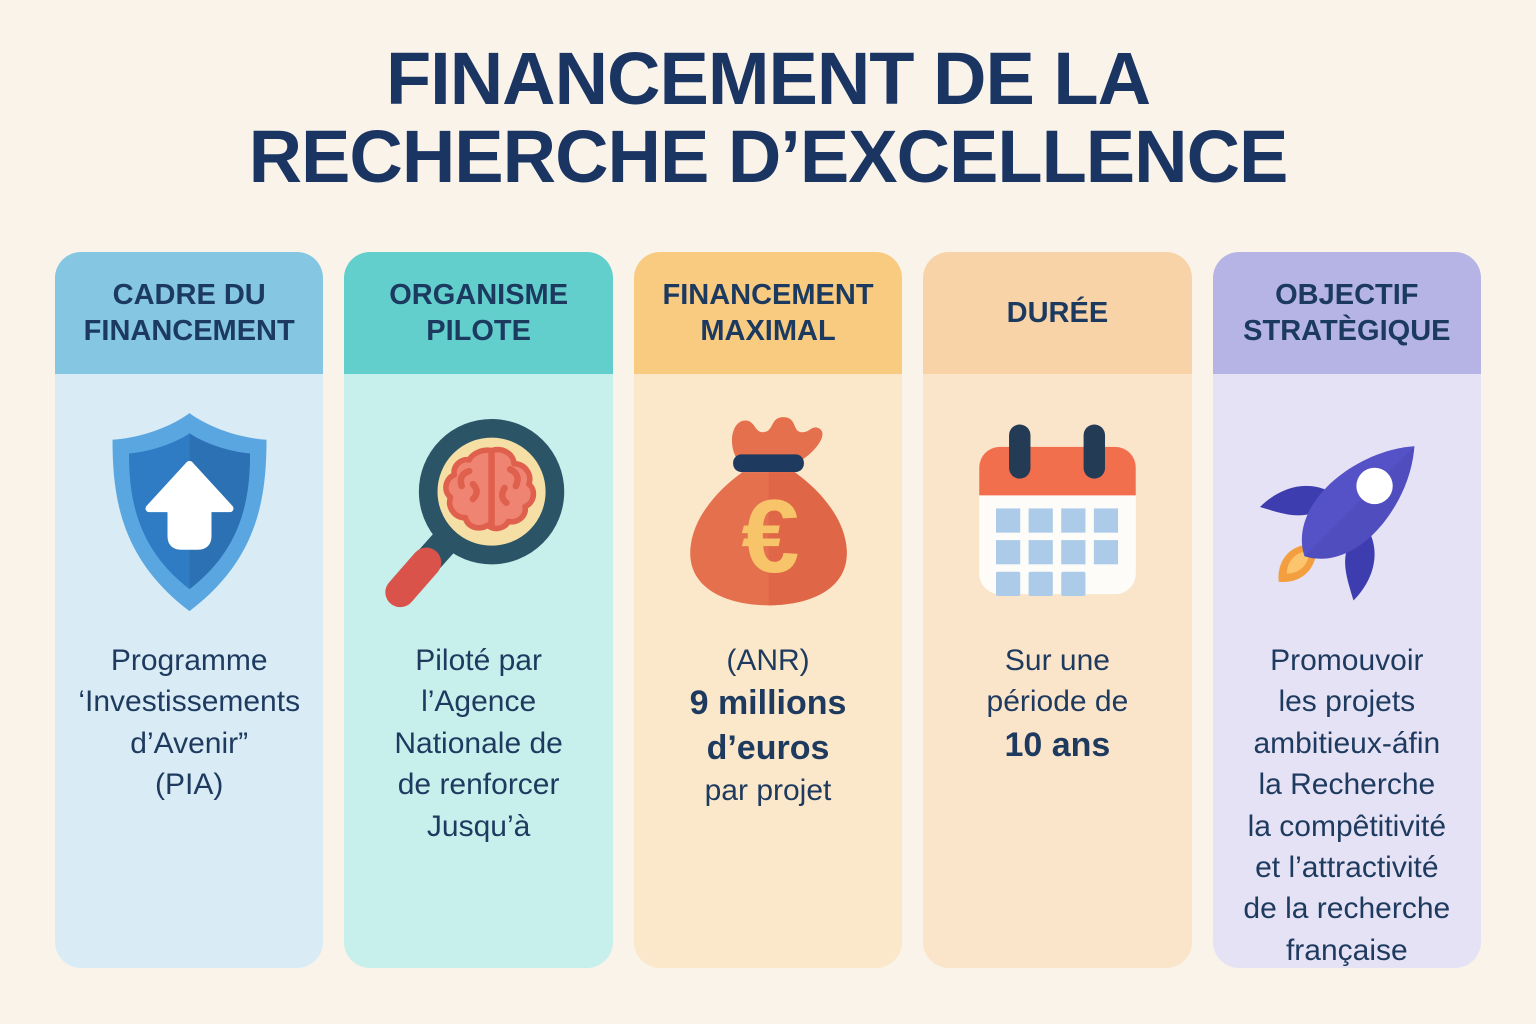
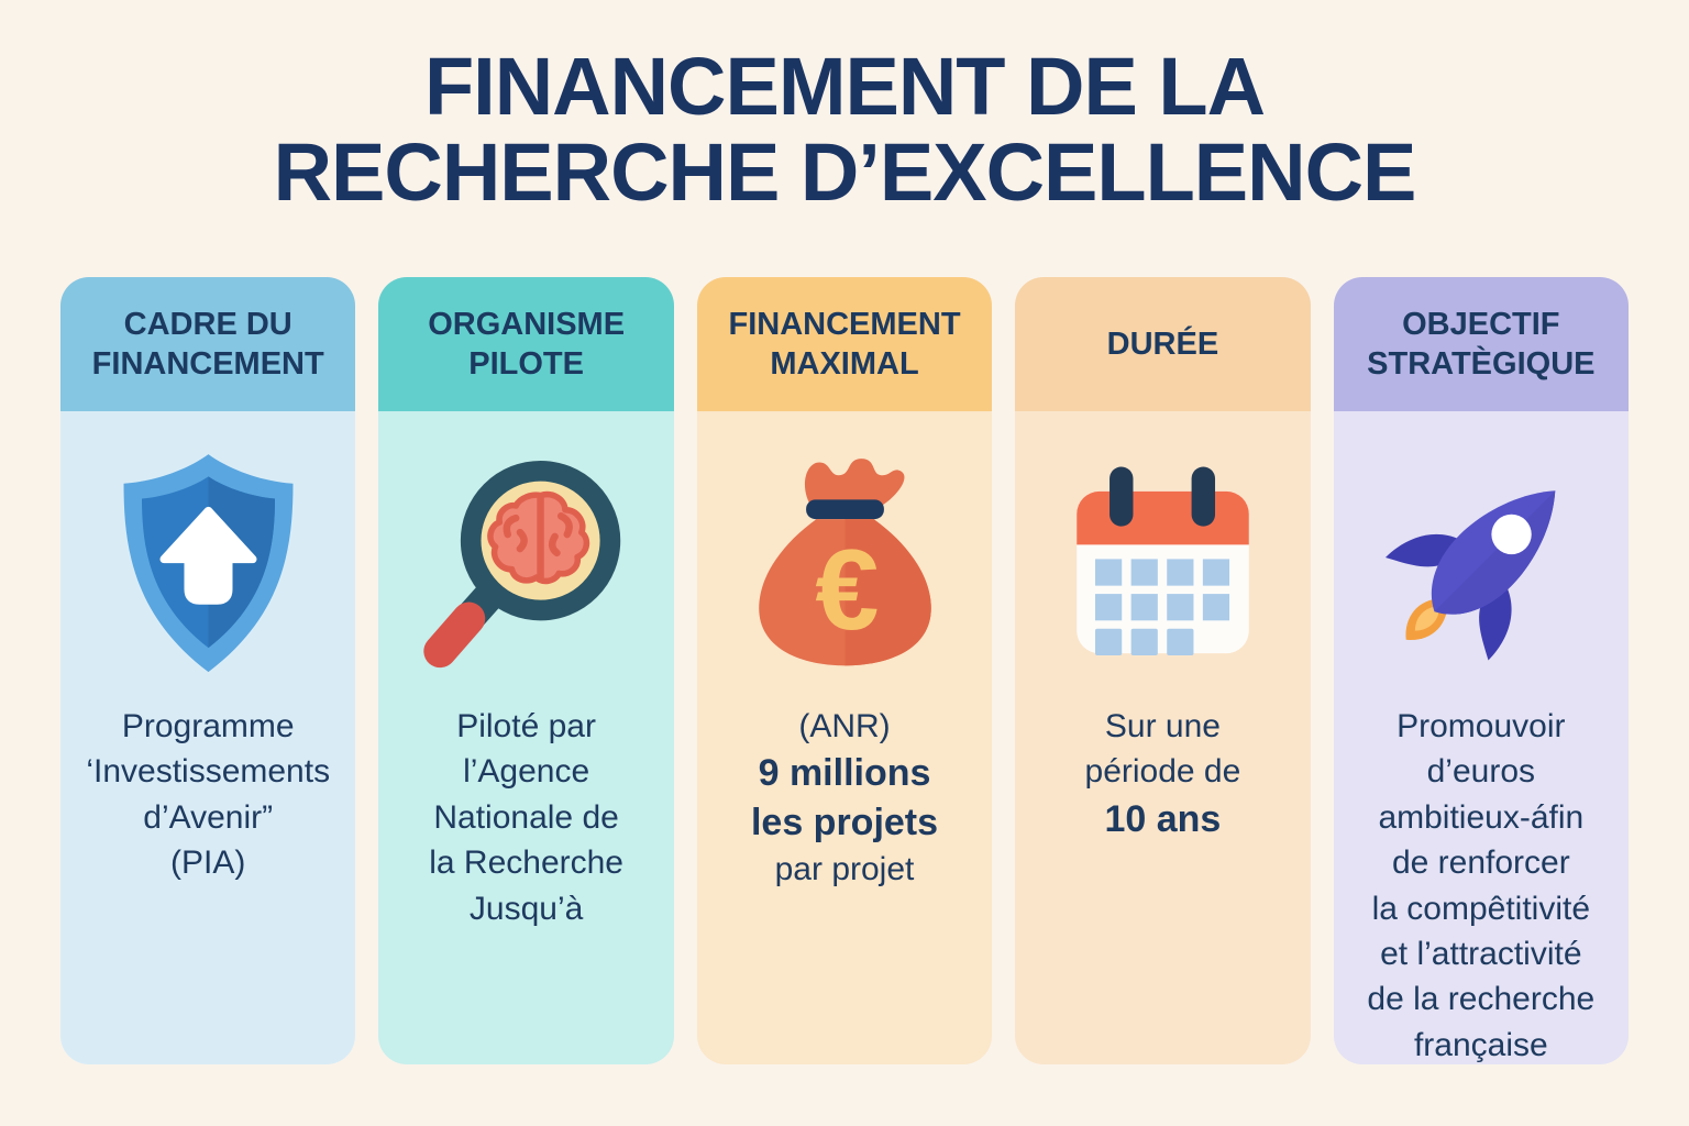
  FINANCEMENT DE LA
  RECHERCHE D’EXCELLENCE
  CADRE DU FINANCEMENT
  Programme
  ‘Investissements
  d’Avenir”
  (PIA)
  ORGANISME PILOTE
  Piloté par
  l’Agence
  Nationale de
- de renforcer
+ la Recherche
  Jusqu’à
  FINANCEMENT MAXIMAL
  €
  (ANR)
  9 millions
- d’euros
+ les projets
  par projet
  DURÉE
  Sur une
  période de
  10 ans
  OBJECTIF STRATÈGIQUE
  Promouvoir
- les projets
+ d’euros
  ambitieux-áfin
- la Recherche
+ de renforcer
  la compêtitivité
  et l’attractivité
  de la recherche
  française
